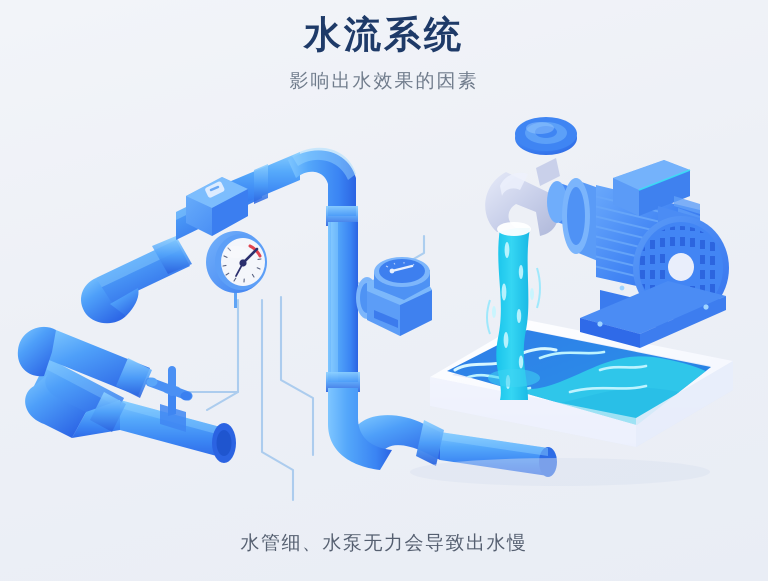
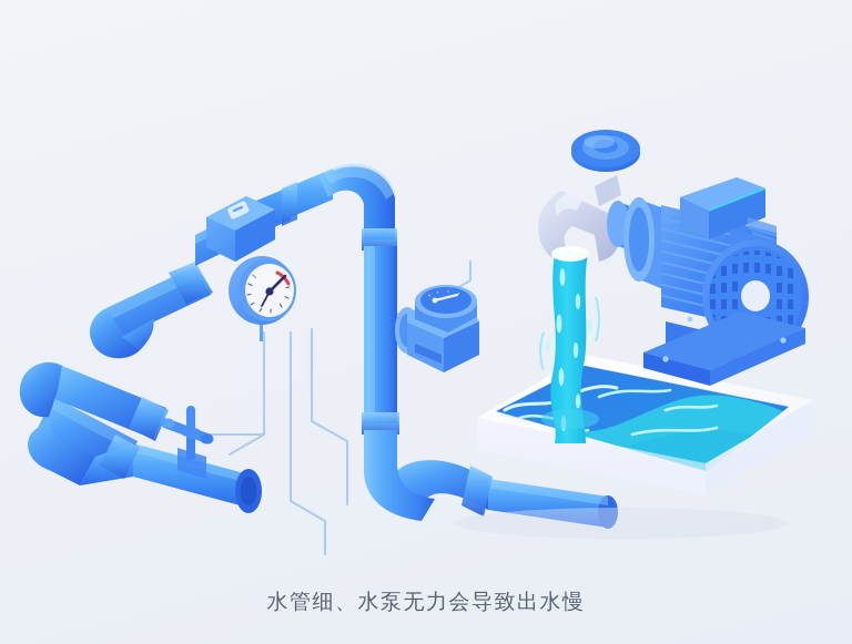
- 水流系统
- 影响出水效果的因素
  水管细、水泵无力会导致出水慢
